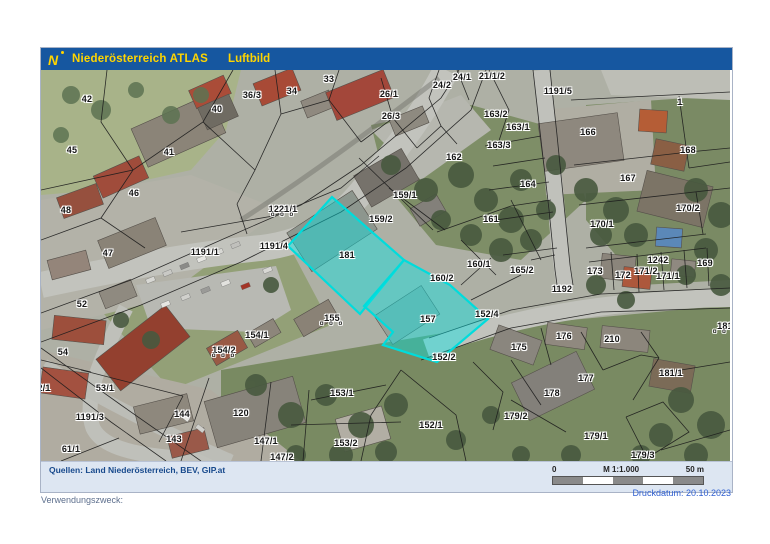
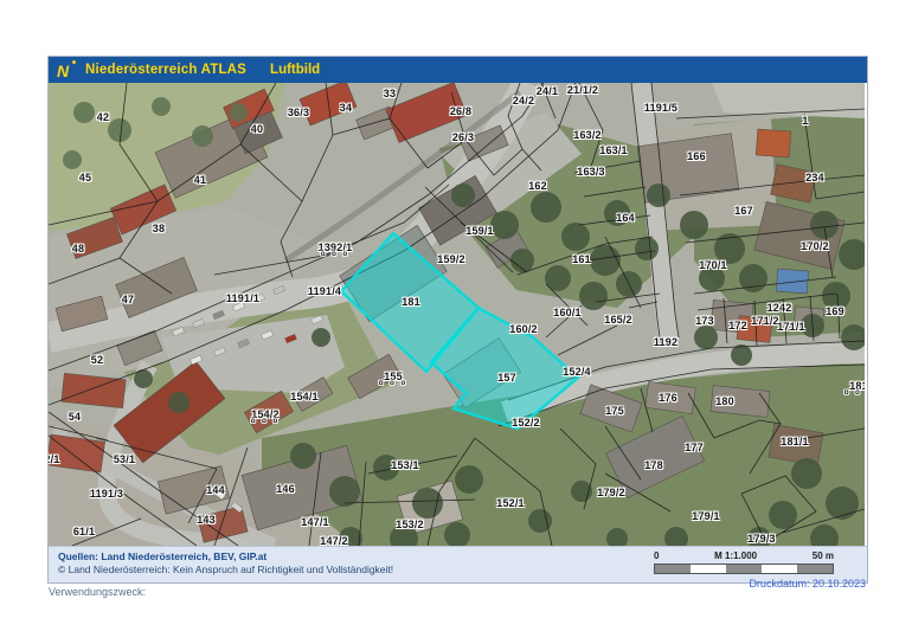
  N
  Niederösterreich ATLAS
  Luftbild
  42
  36/3
  40
  33
  34
- 26/1
+ 26/8
  26/3
  24/2
  24/1
  21/1/2
  1191/5
  1
  163/2
  163/1
  163/3
  45
  41
  162
  166
  167
- 168
+ 234
  164
- 46
+ 38
  48
  170/1
  170/2
- 1221/1
+ 1392/1
  159/1
  159/2
  161
  1191/1
  1191/4
  47
  181
  160/1
  160/2
  165/2
  173
  172
  171/2
  171/1
  1242
  169
  1192
  52
  157
  155
  152/4
  54
  154/1
  154/2
  152/2
  53/1
  2/1
  1191/3
  153/1
  61/1
  144
  143
- 120
+ 146
  147/1
  147/2
  153/2
  152/1
  175
  176
- 210
+ 180
  177
  178
  179/2
  179/1
  179/3
  181/1
  Quellen: Land Niederösterreich, BEV, GIP.at
+ © Land Niederösterreich: Kein Anspruch auf Richtigkeit und Vollständigkeit!
  0
  M 1:1.000
  50 m
  Druckdatum: 20.10.2023
  Verwendungszweck:
